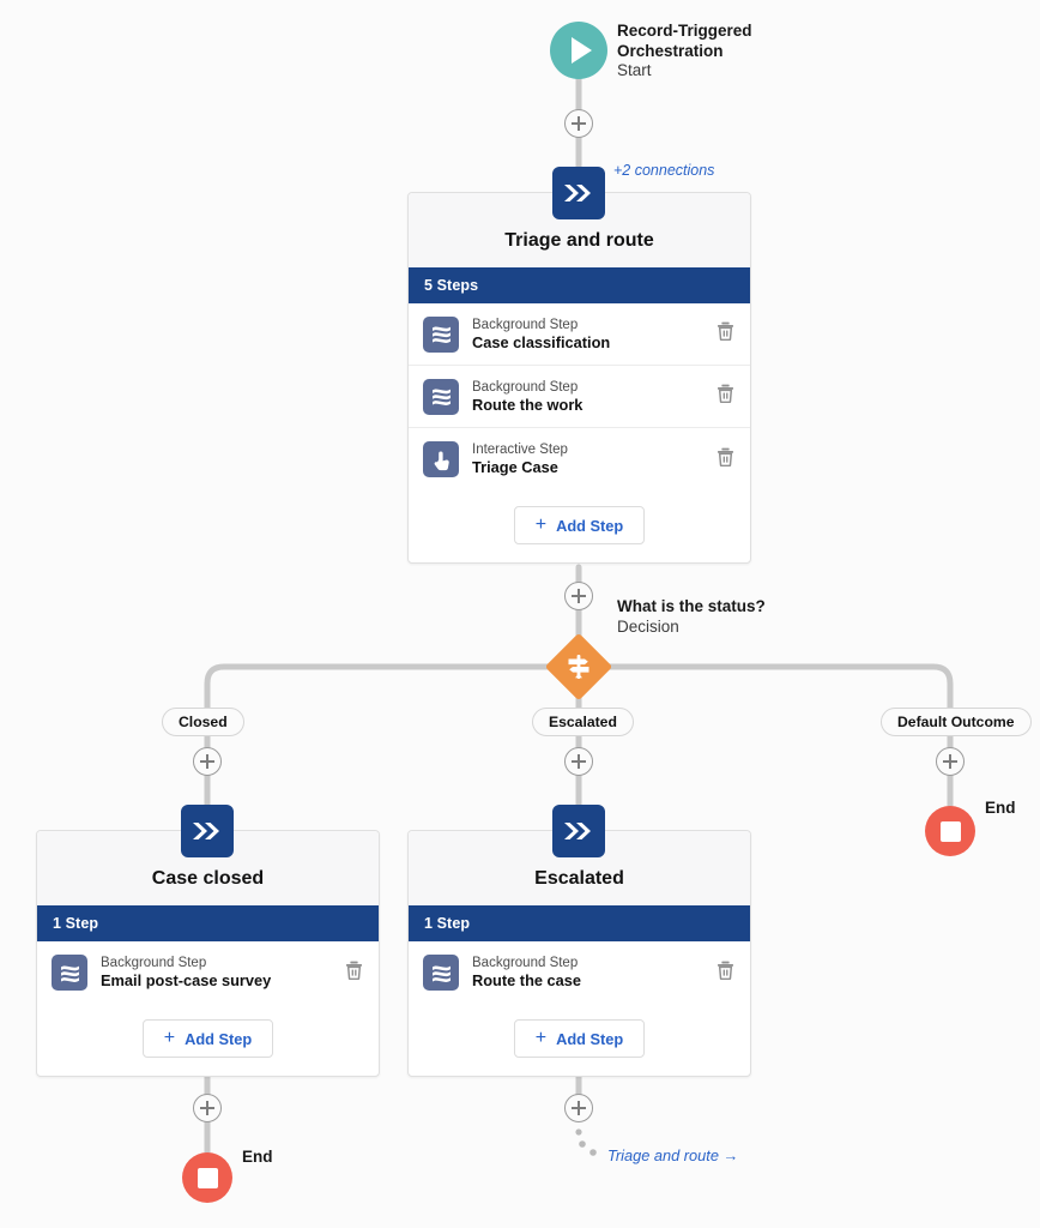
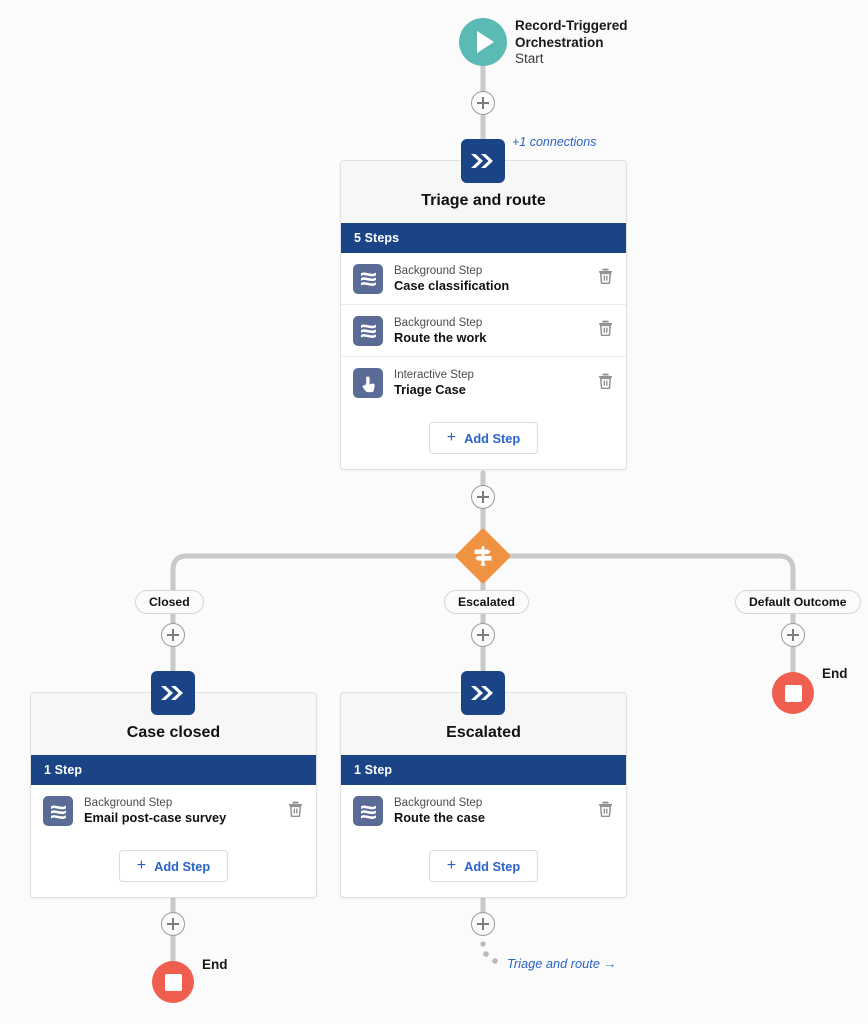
  Record-Triggered
  Orchestration
  Start
- +2 connections
+ +1 connections
  Triage and route
  5 Steps
  Background Step
  Case classification
  Background Step
  Route the work
  Interactive Step
  Triage Case
  +
  Add Step
- What is the status?
- Decision
  Closed
  Escalated
  Default Outcome
  End
  Case closed
  1 Step
  Background Step
  Email post-case survey
  +
  Add Step
  Escalated
  1 Step
  Background Step
  Route the case
  +
  Add Step
  End
  Triage and route →
